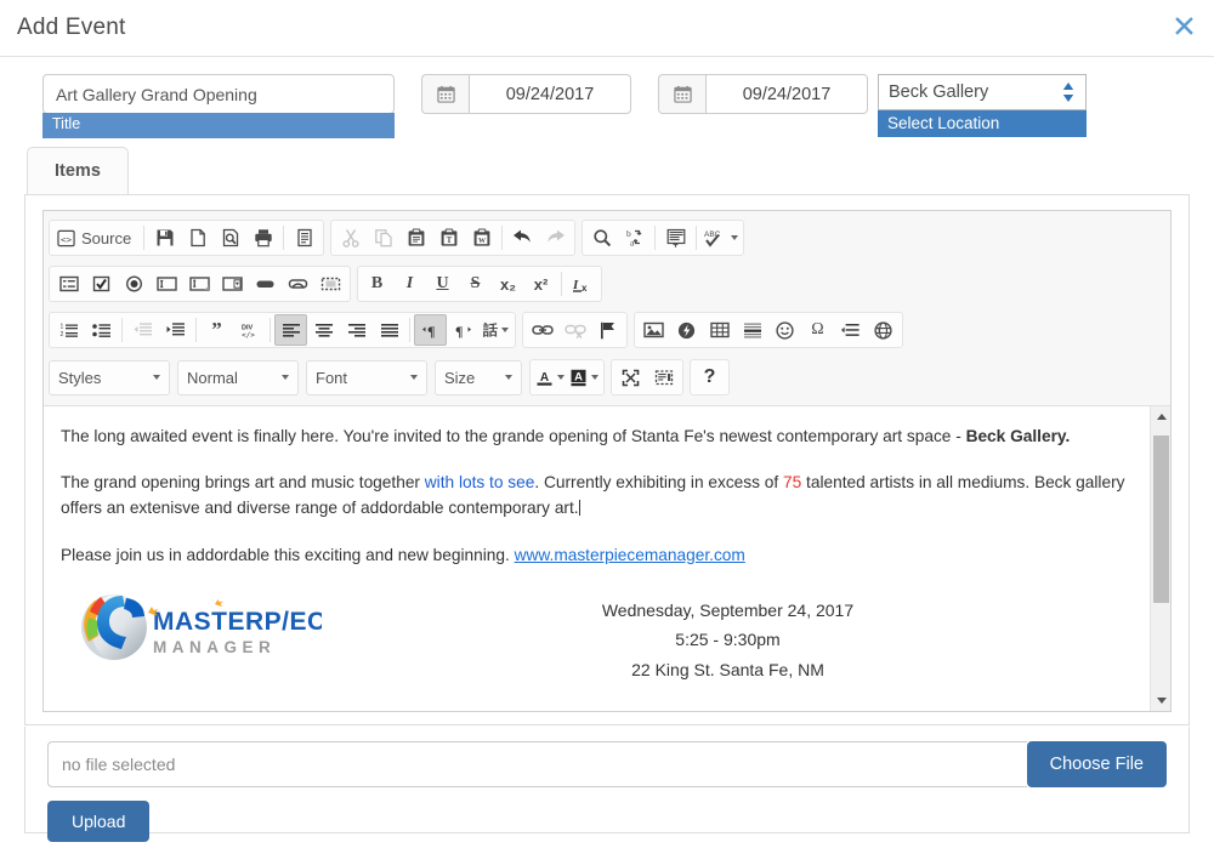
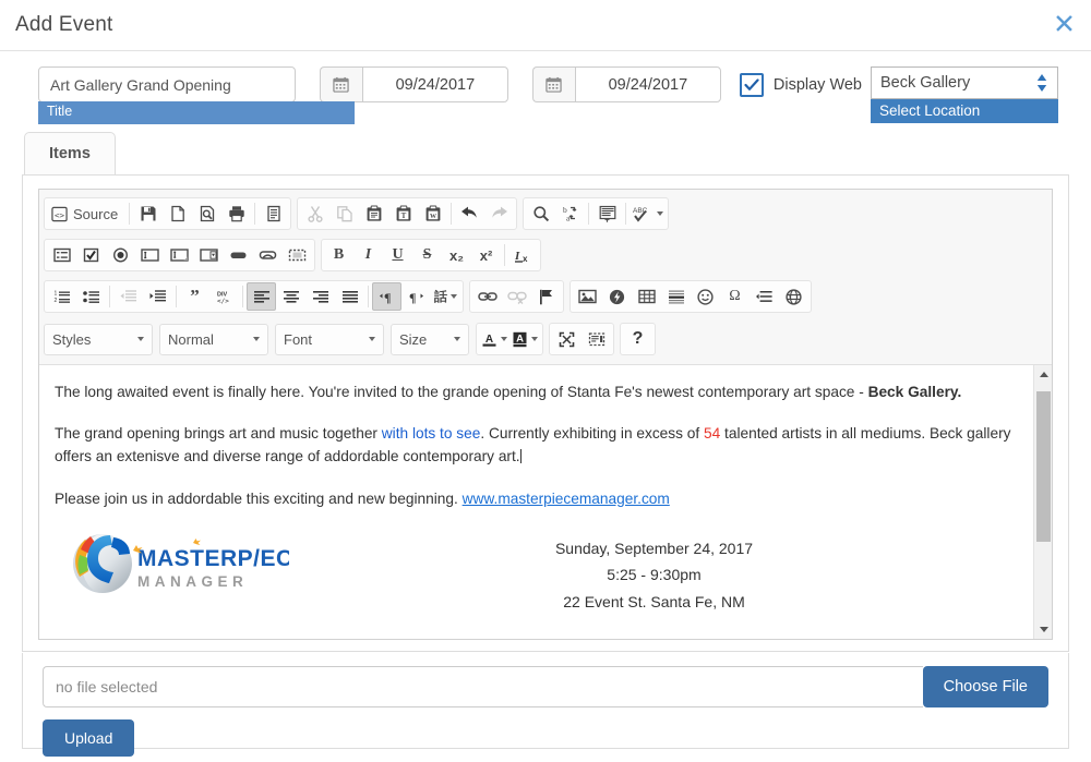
  Add Event
  ✕
  Art Gallery Grand Opening
  Title
  09/24/2017
  09/24/2017
+ Display Web
  Beck Gallery
  Select Location
  Items
  <>
  Source
  T
  b
  a
  B
  I
  U
  S
  x₂
  x²
  I
  x
  ”
  ¶
  ¶
  話
  Ω
  Styles
  Normal
  Font
  Size
  A
  A
  ?
  The long awaited event is finally here. You're invited to the grande opening of Stanta Fe's newest contemporary art space - Beck Gallery.
- The grand opening brings art and music together with lots to see. Currently exhibiting in excess of 75 talented artists in all mediums. Beck gallery offers an extenisve and diverse range of addordable contemporary art.
+ The grand opening brings art and music together with lots to see. Currently exhibiting in excess of 54 talented artists in all mediums. Beck gallery offers an extenisve and diverse range of addordable contemporary art.
  Please join us in addordable this exciting and new beginning. www.masterpiecemanager.com
  MASTERP/EC
  MANAGER
- Wednesday, September 24, 2017
+ Sunday, September 24, 2017
  5:25 - 9:30pm
- 22 King St. Santa Fe, NM
+ 22 Event St. Santa Fe, NM
  no file selected
  Choose File
  Upload
